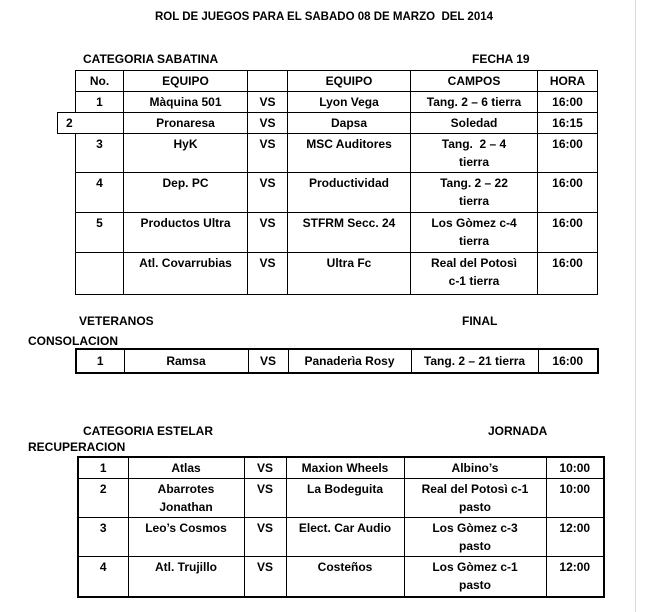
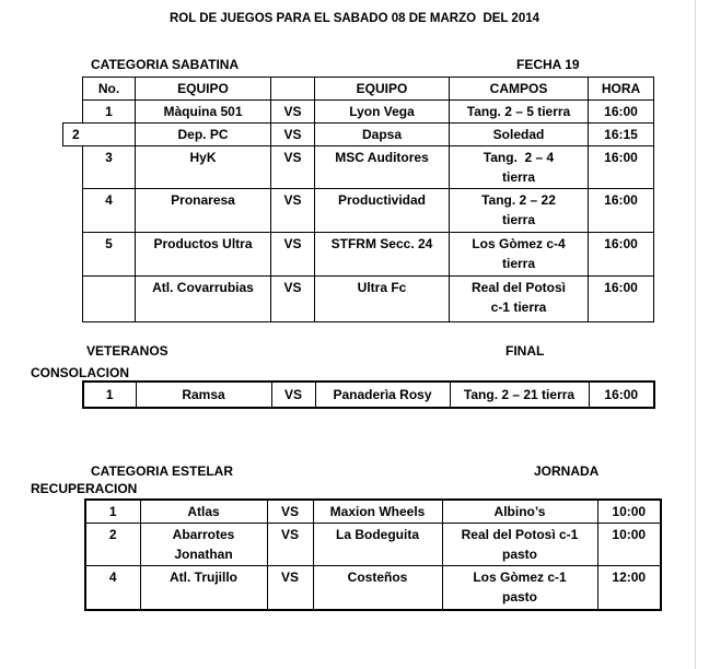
  ROL DE JUEGOS PARA EL SABADO 08 DE MARZO DEL 2014
  CATEGORIA SABATINA
  FECHA 19
  No.	EQUIPO		EQUIPO	CAMPOS	HORA
- 1	Màquina 501	VS	Lyon Vega	Tang. 2 – 6 tierra	16:00
+ 1	Màquina 501	VS	Lyon Vega	Tang. 2 – 5 tierra	16:00
- 2	Pronaresa	VS	Dapsa	Soledad	16:15
+ 2	Dep. PC	VS	Dapsa	Soledad	16:15
  3	HyK	VS	MSC Auditores	Tang. 2 – 4tierra	16:00
- 4	Dep. PC	VS	Productividad	Tang. 2 – 22tierra	16:00
+ 4	Pronaresa	VS	Productividad	Tang. 2 – 22tierra	16:00
  5	Productos Ultra	VS	STFRM Secc. 24	Los Gòmez c-4tierra	16:00
  	Atl. Covarrubias	VS	Ultra Fc	Real del Potosìc-1 tierra	16:00
  VETERANOS
  FINAL
  CONSOLACION
  1	Ramsa	VS	Panaderìa Rosy	Tang. 2 – 21 tierra	16:00
  CATEGORIA ESTELAR
  JORNADA
  RECUPERACION
  1	Atlas	VS	Maxion Wheels	Albino’s	10:00
  2	AbarrotesJonathan	VS	La Bodeguita	Real del Potosì c-1pasto	10:00
- 3	Leo’s Cosmos	VS	Elect. Car Audio	Los Gòmez c-3pasto	12:00
  4	Atl. Trujillo	VS	Costeños	Los Gòmez c-1pasto	12:00
